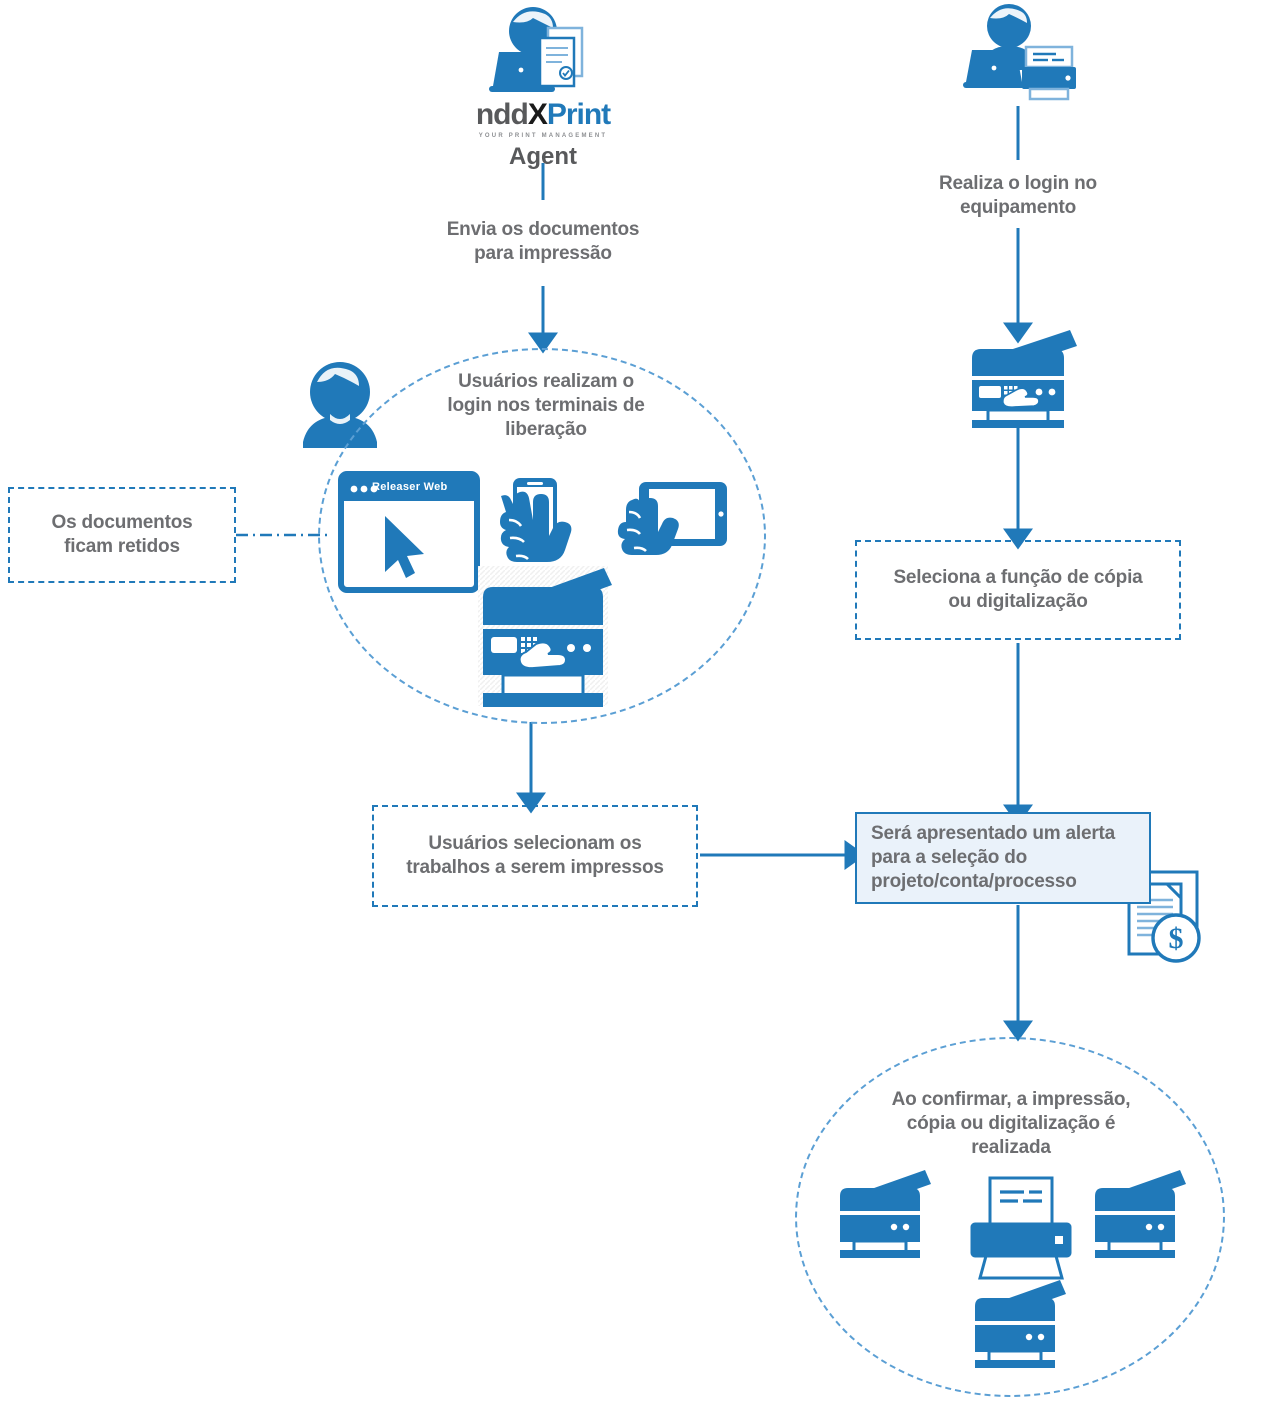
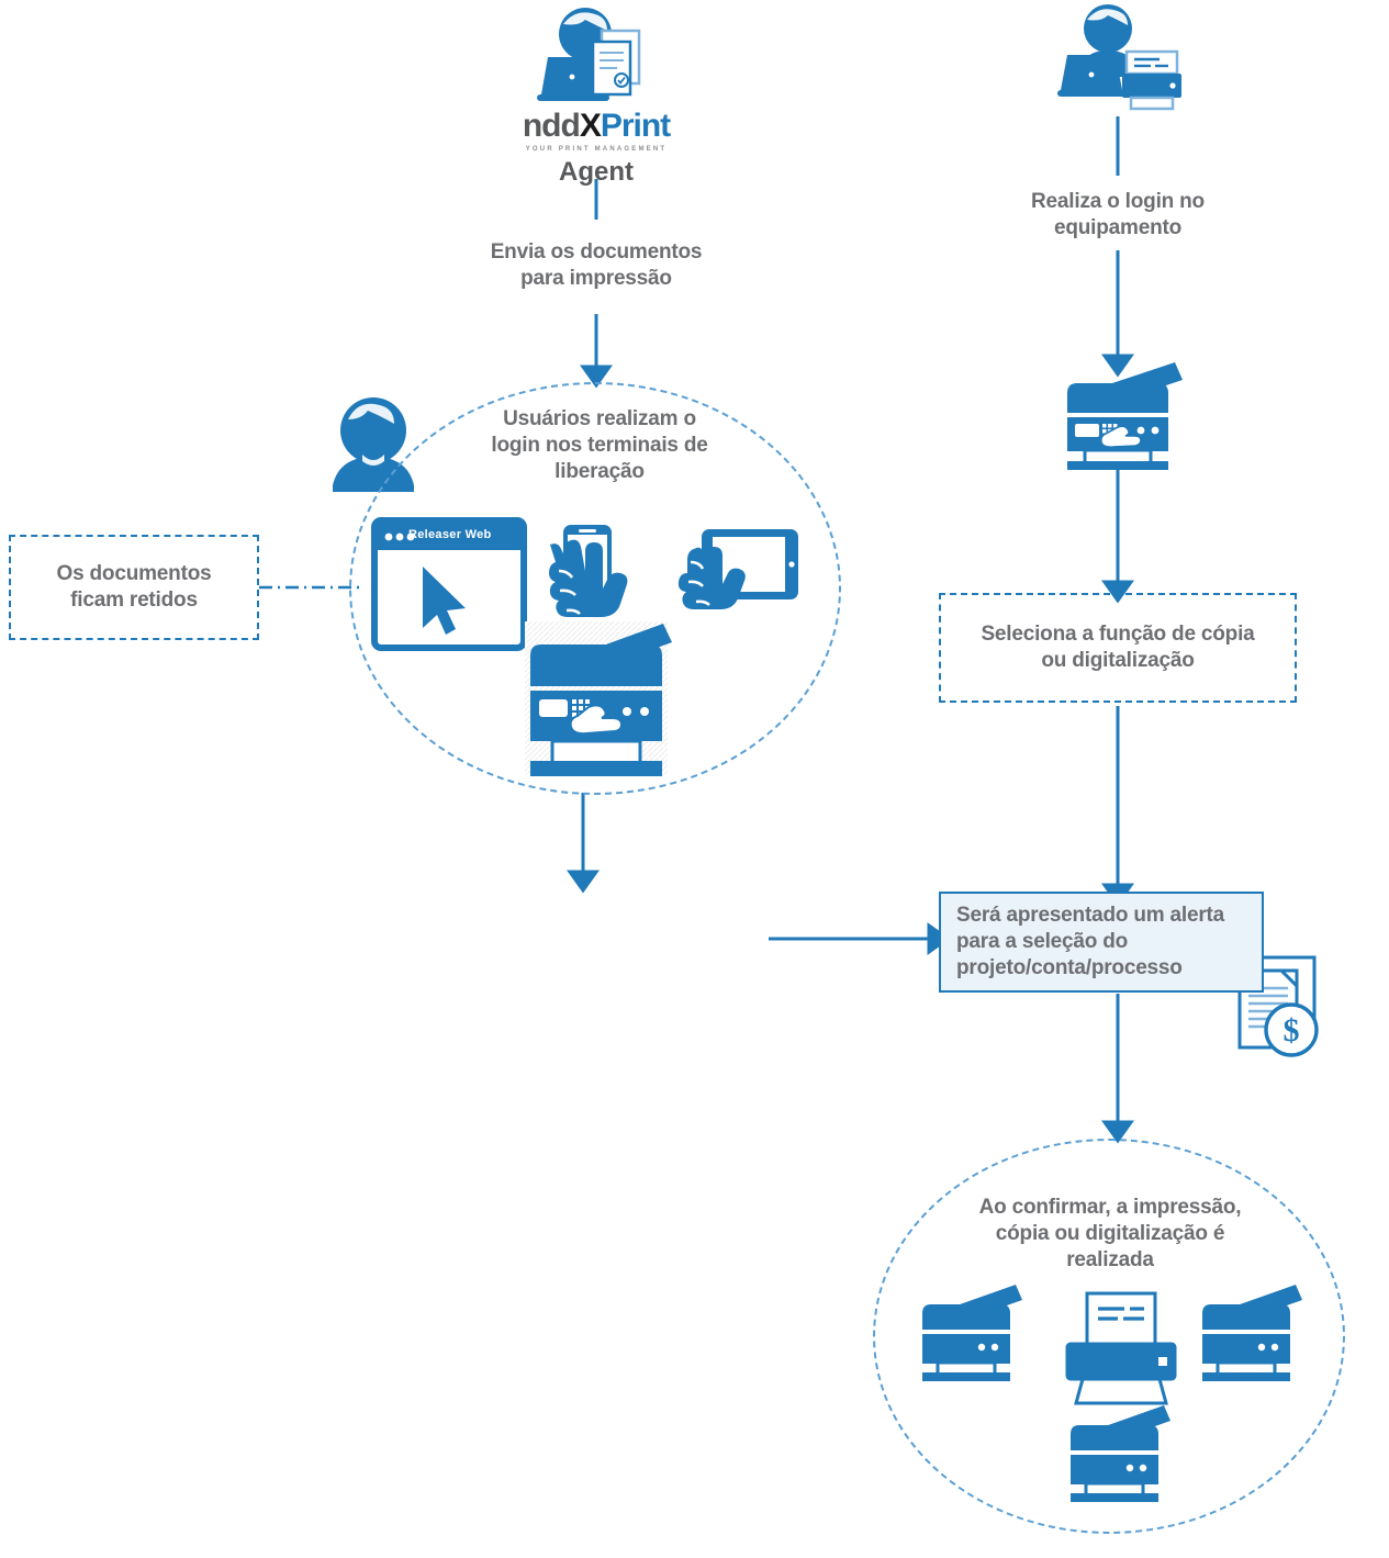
  $
  nddXPrint
  Agent
  Envia os documentos
  para impressão
  Realiza o login no
  equipamento
  Usuários realizam o
  login nos terminais de
  liberação
  Releaser Web
  Os documentos
  ficam retidos
- Usuários selecionam os
- trabalhos a serem impressos
  Seleciona a função de cópia
  ou digitalização
  Será apresentado um alerta
  para a seleção do
  projeto/conta/processo
  Ao confirmar, a impressão,
  cópia ou digitalização é
  realizada
